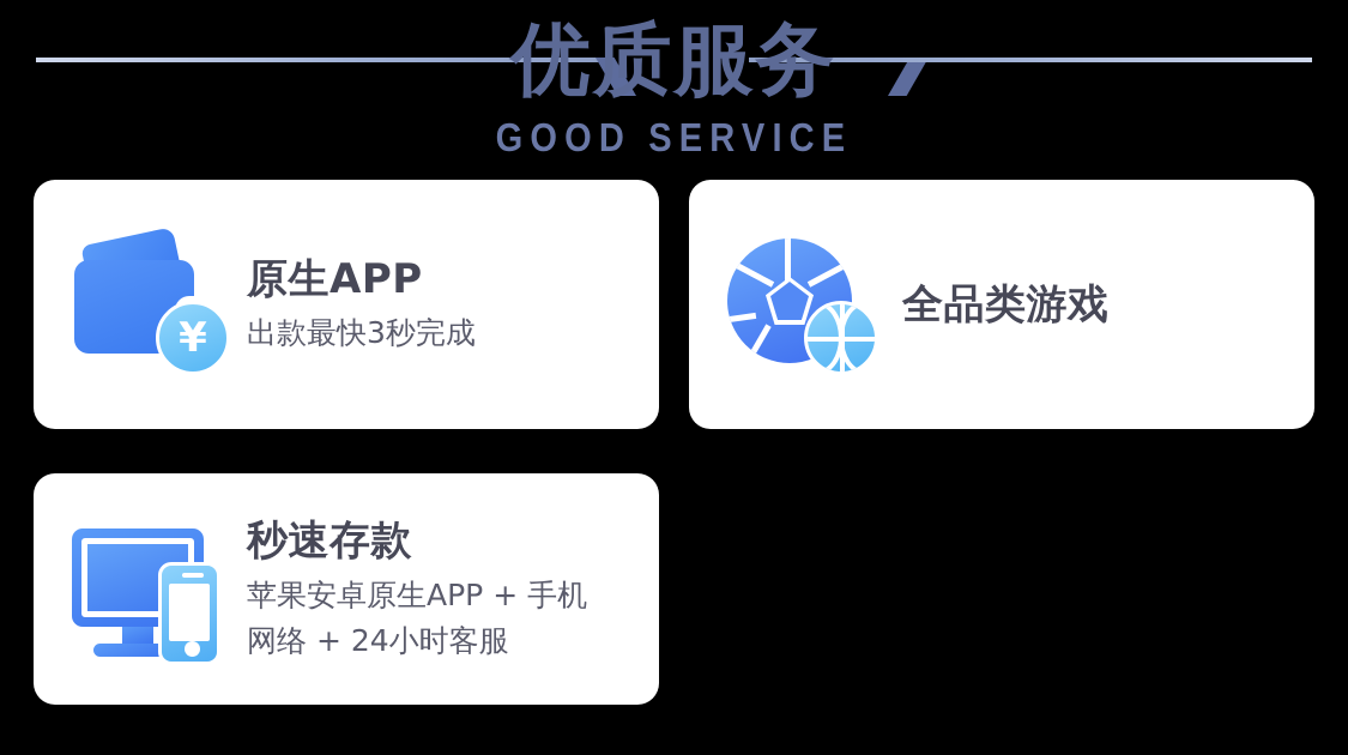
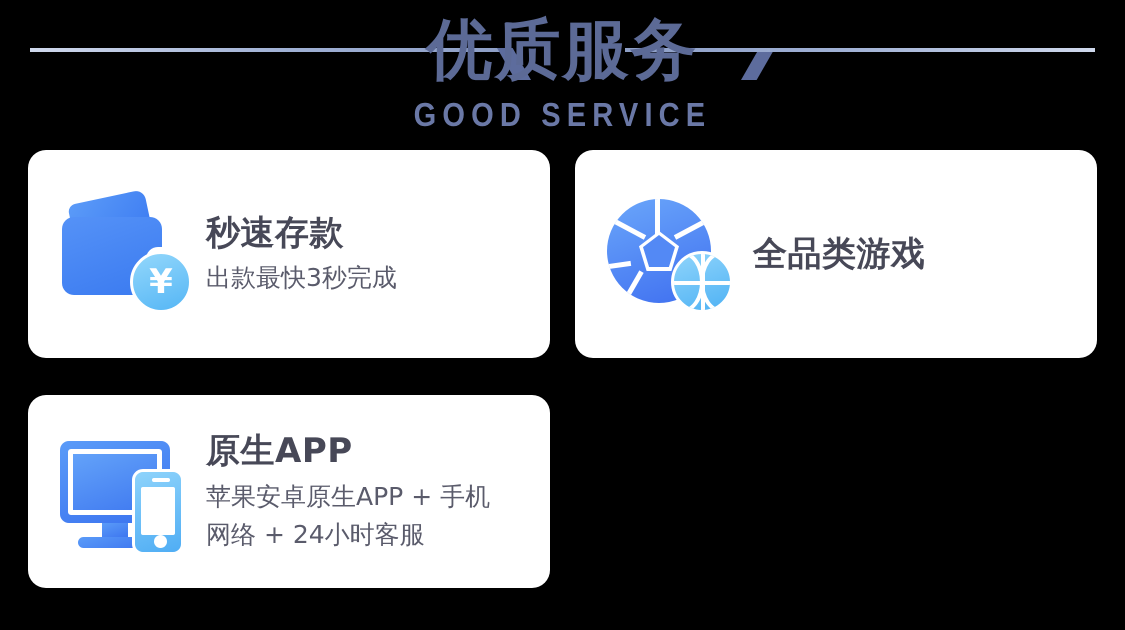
  优质服务
  GOOD SERVICE
  ¥
- 原生APP
+ 秒速存款
  出款最快3秒完成
  全品类游戏
- 秒速存款
+ 原生APP
  苹果安卓原生APP + 手机
  网络 + 24小时客服
